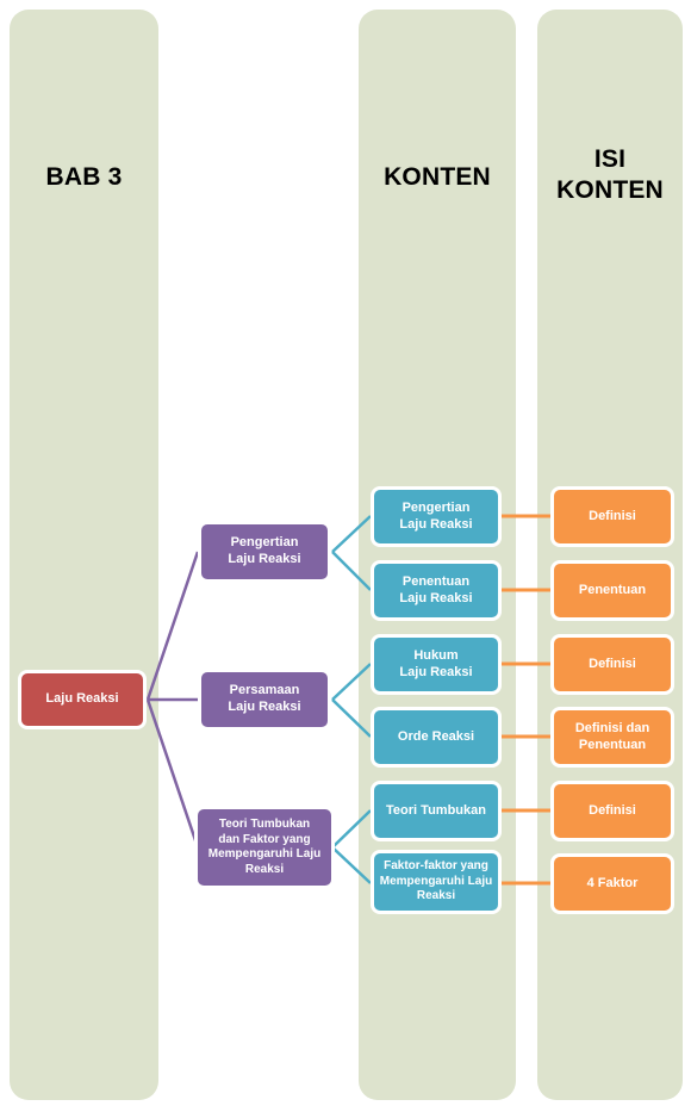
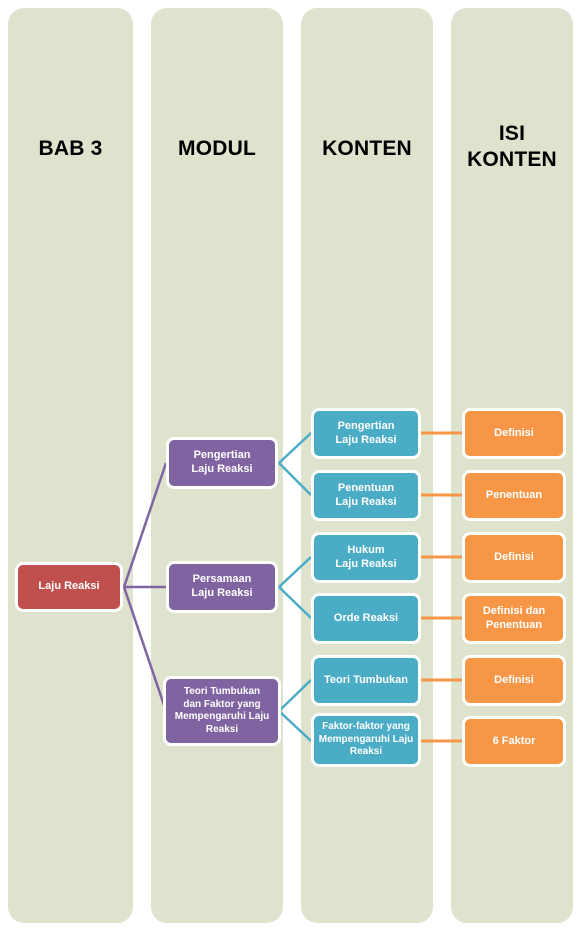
  BAB 3
+ MODUL
  KONTEN
  ISI
  KONTEN
  Laju Reaksi
  Pengertian
  Laju Reaksi
  Persamaan
  Laju Reaksi
  Teori Tumbukan
  dan Faktor yang
  Mempengaruhi Laju
  Reaksi
  Pengertian
  Laju Reaksi
  Penentuan
  Laju Reaksi
  Hukum
  Laju Reaksi
  Orde Reaksi
  Teori Tumbukan
  Faktor-faktor yang
  Mempengaruhi Laju
  Reaksi
  Definisi
  Penentuan
  Definisi
  Definisi dan
  Penentuan
  Definisi
- 4 Faktor
+ 6 Faktor
